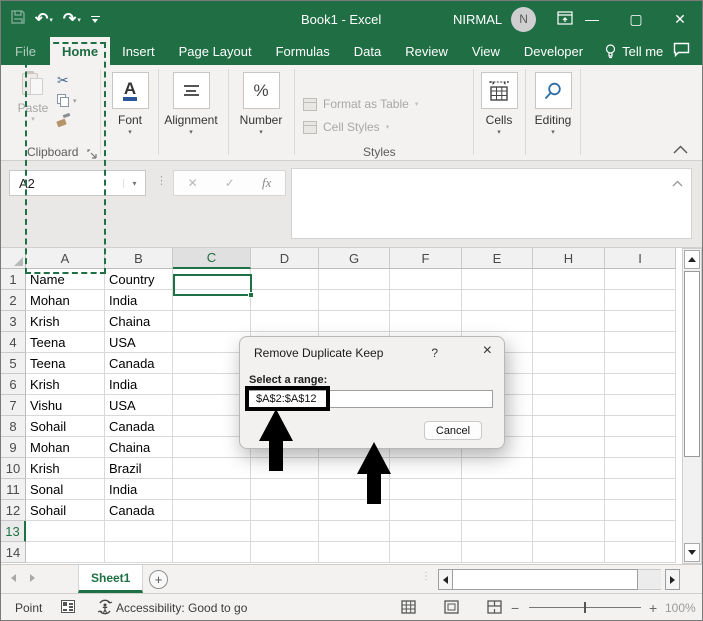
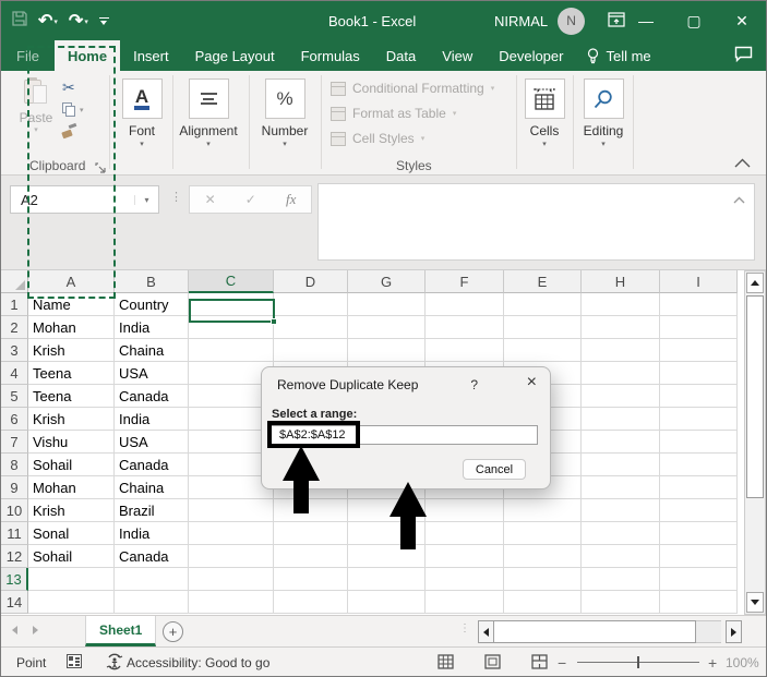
  Book1 - Excel
  NIRMAL
  N
  —
  ▢
  ✕
  File
  Home
  Insert
  Page Layout
  Formulas
  Data
- Review
  View
  Developer
  Tell me
  Paste
  ✂
  Clipboard
  A
  Font
  Alignment
  %
  Number
+ Conditional Formatting
  Format as Table
  Cell Styles
  Styles
  Cells
  Editing
  A2
  ▾
  ⋮
  ✕
  ✓
  fx
  A
  B
  C
  D
  G
  F
  E
  H
  I
  1
  Name
  Country
  2
  Mohan
  India
  3
  Krish
  Chaina
  4
  Teena
  USA
  5
  Teena
  Canada
  6
  Krish
  India
  7
  Vishu
  USA
  8
  Sohail
  Canada
  9
  Mohan
  Chaina
  10
  Krish
  Brazil
  11
  Sonal
  India
  12
  Sohail
  Canada
  13
  14
  Remove Duplicate Keep
  ?
  ×
  Select a range:
  $A$2:$A$12
  Cancel
  Sheet1
  +
  ⋮
  Point
  Accessibility: Good to go
  −
  +
  100%
